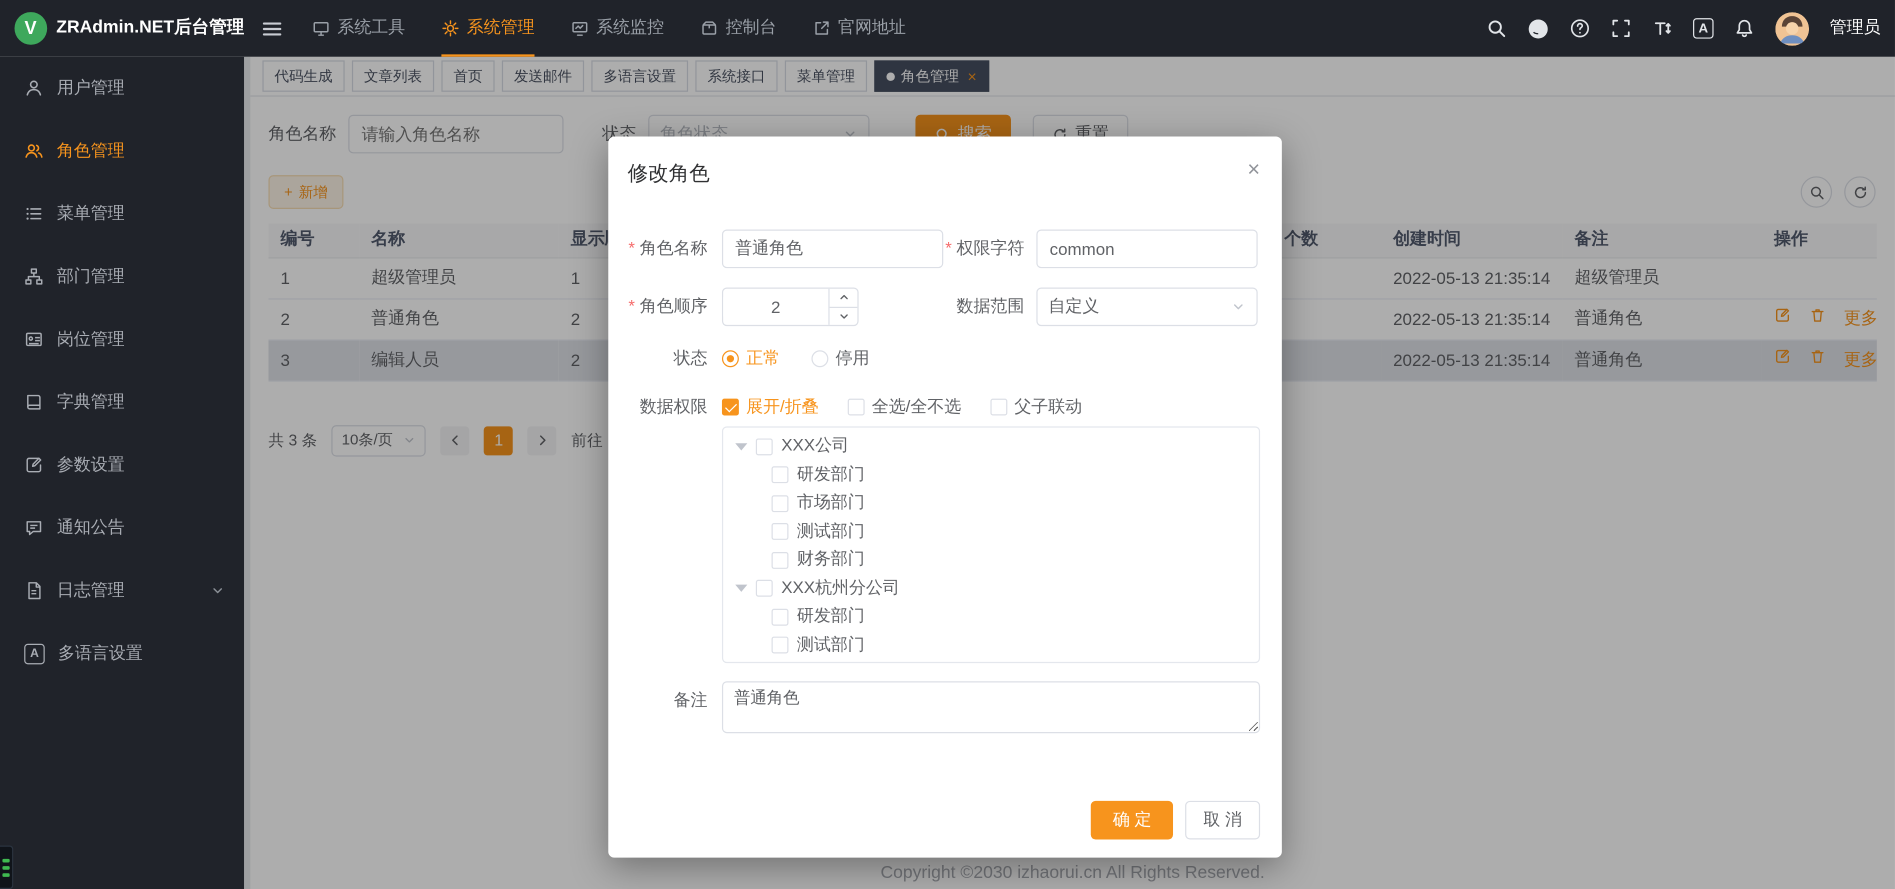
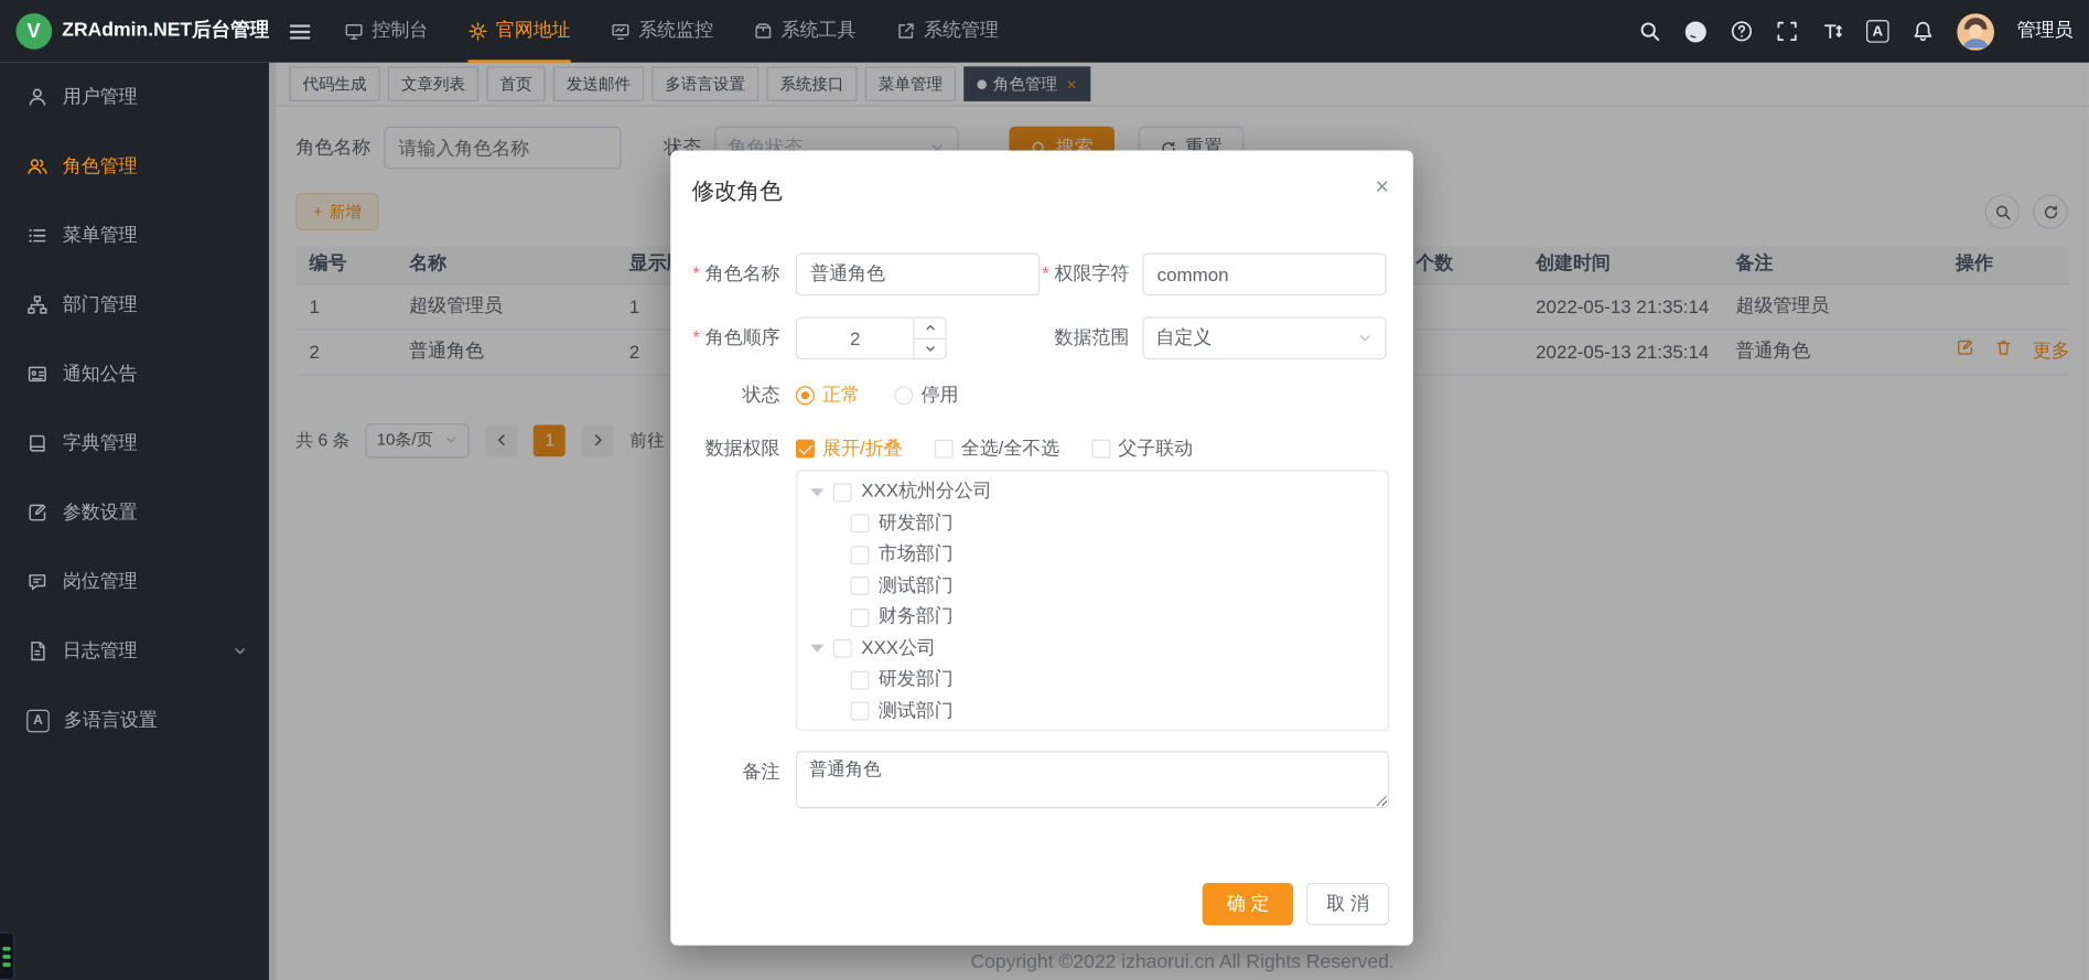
  V
  ZRAdmin.NET后台管理
- 系统工具
+ 控制台
- 系统管理
+ 官网地址
  系统监控
- 控制台
+ 系统工具
- 官网地址
+ 系统管理
  A
  管理员
  用户管理
  角色管理
  菜单管理
  部门管理
- 岗位管理
+ 通知公告
  字典管理
  参数设置
- 通知公告
+ 岗位管理
  日志管理
  A
  多语言设置
  代码生成
  文章列表
  首页
  发送邮件
  多语言设置
  系统接口
  菜单管理
  角色管理
  ×
  角色名称
  请输入角色名称
  状态
  角色状态
  搜索
  重置
  +
  新增
  编号	名称	显示		个数	创建时间	备注	操作
  1	超级管理员	1			2022-05-13 21:35:14	超级管理员
  2	普通角色	2			2022-05-13 21:35:14	普通角色	更多
- 3	编辑人员	2			2022-05-13 21:35:14	普通角色	更多
- 共 3 条
+ 共 6 条
  10条/页
  1
  前往
- Copyright ©2030 izhaorui.cn All Rights Reserved.
+ Copyright ©2022 izhaorui.cn All Rights Reserved.
  修改角色
  ×
  角色名称
  普通角色
  权限字符
  common
  角色顺序
  2
  数据范围
  自定义
  状态
  正常
  停用
  数据权限
  展开/折叠
  全选/全不选
  父子联动
- XXX公司
+ XXX杭州分公司
  研发部门
  市场部门
  测试部门
  财务部门
- XXX杭州分公司
+ XXX公司
  研发部门
  测试部门
  备注
  普通角色
  确 定
  取 消
